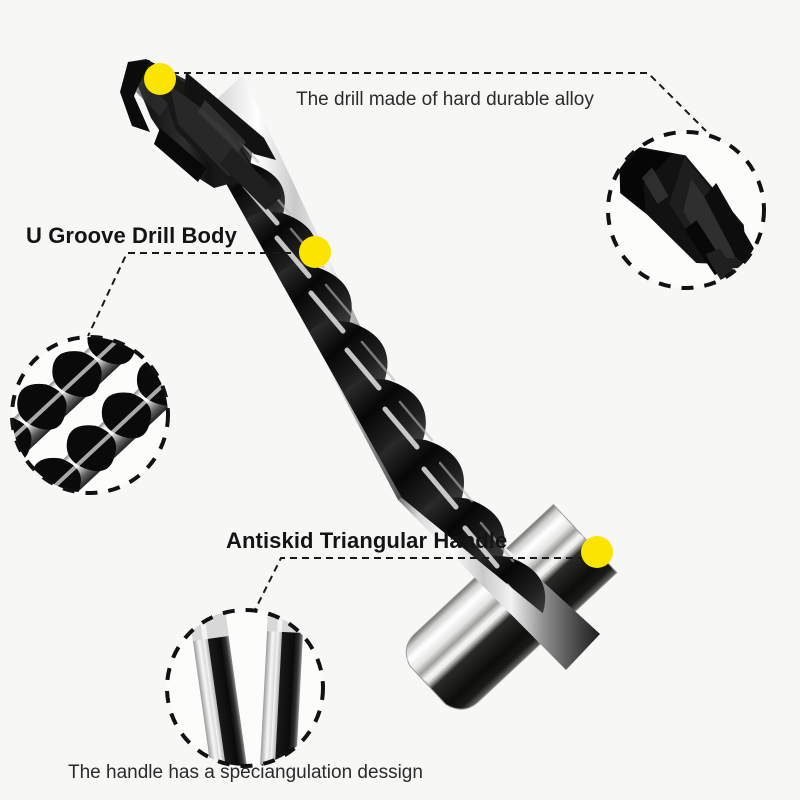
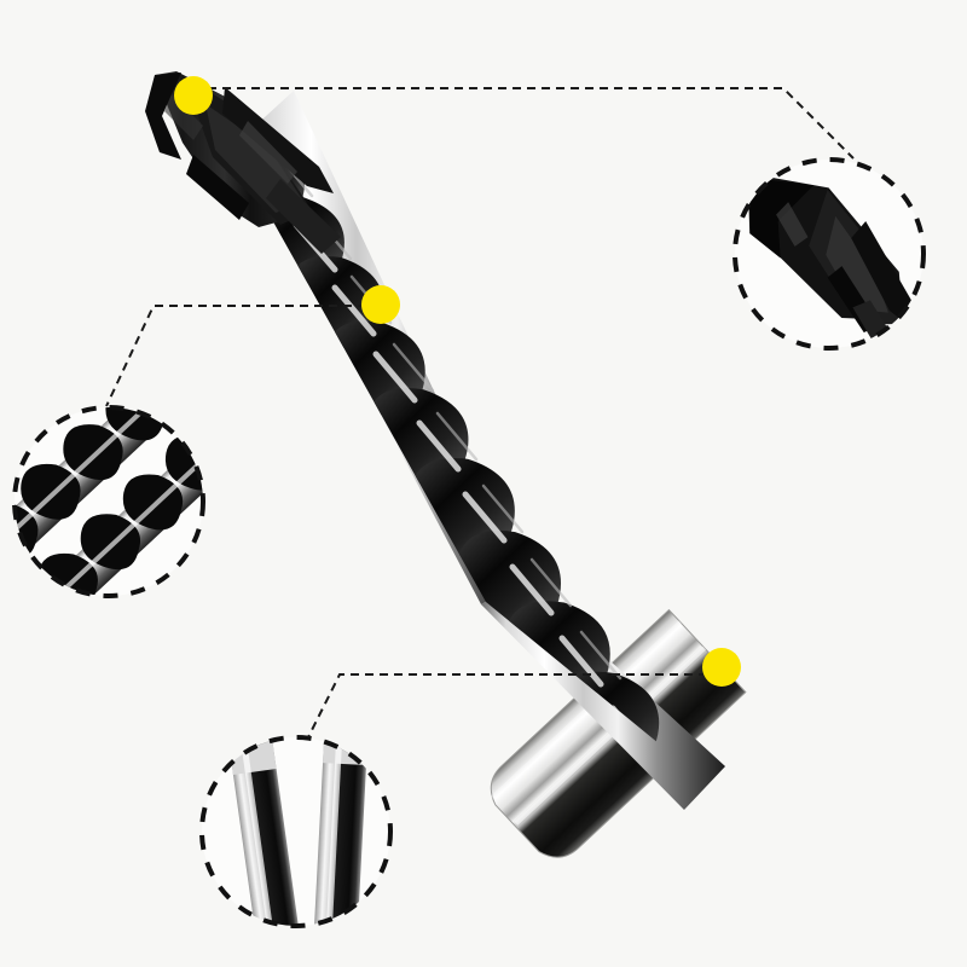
- The drill made of hard durable alloy
- U Groove Drill Body
- Antiskid Triangular Handle
- The handle has a speciangulation dessign
